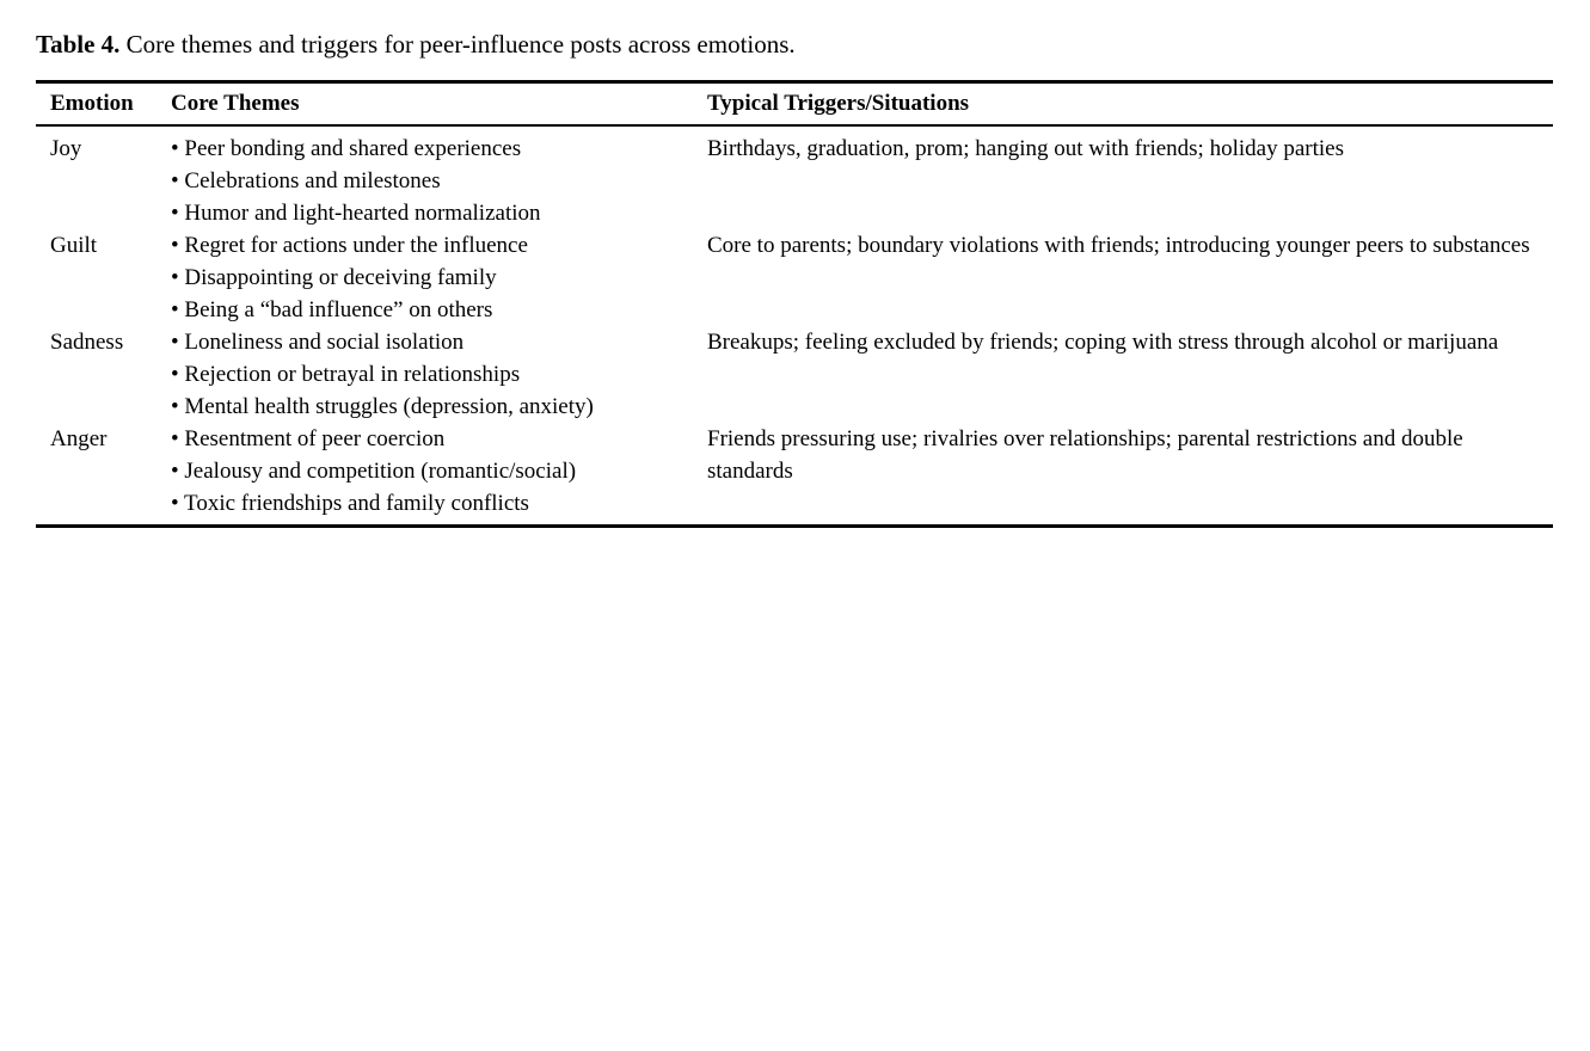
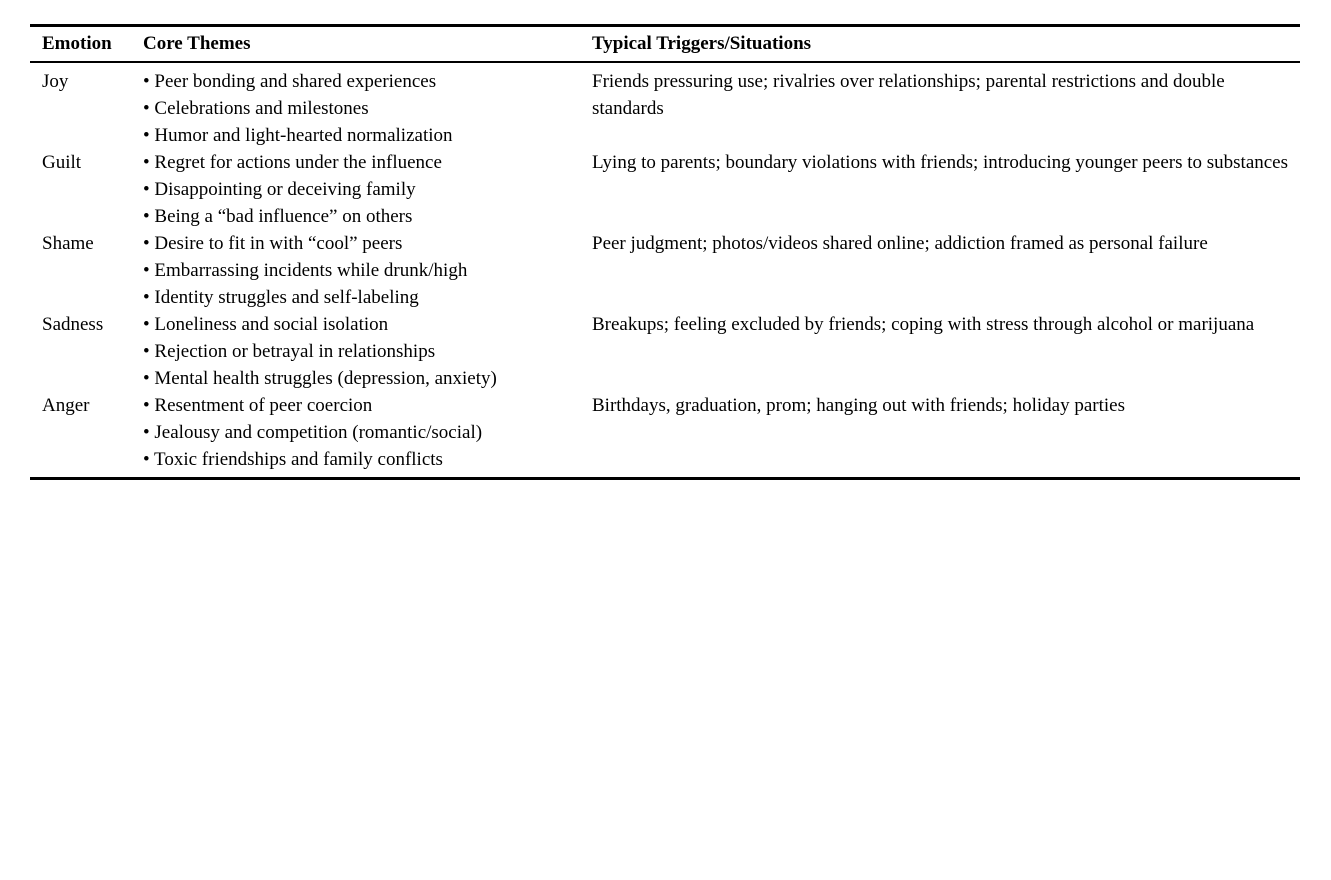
- Table 4. Core themes and triggers for peer-influence posts across emotions.
  Emotion	Core Themes	Typical Triggers/Situations
- Joy	• Peer bonding and shared experiences• Celebrations and milestones• Humor and light-hearted normalization	Birthdays, graduation, prom; hanging out with friends; holiday parties
+ Joy	• Peer bonding and shared experiences• Celebrations and milestones• Humor and light-hearted normalization	Friends pressuring use; rivalries over relationships; parental restrictions and double standards
- Guilt	• Regret for actions under the influence• Disappointing or deceiving family• Being a “bad influence” on others	Core to parents; boundary violations with friends; introducing younger peers to substances
+ Guilt	• Regret for actions under the influence• Disappointing or deceiving family• Being a “bad influence” on others	Lying to parents; boundary violations with friends; introducing younger peers to substances
+ Shame	• Desire to fit in with “cool” peers• Embarrassing incidents while drunk/high• Identity struggles and self-labeling	Peer judgment; photos/videos shared online; addiction framed as personal failure
  Sadness	• Loneliness and social isolation• Rejection or betrayal in relationships• Mental health struggles (depression, anxiety)	Breakups; feeling excluded by friends; coping with stress through alcohol or marijuana
- Anger	• Resentment of peer coercion• Jealousy and competition (romantic/social)• Toxic friendships and family conflicts	Friends pressuring use; rivalries over relationships; parental restrictions and double standards
+ Anger	• Resentment of peer coercion• Jealousy and competition (romantic/social)• Toxic friendships and family conflicts	Birthdays, graduation, prom; hanging out with friends; holiday parties
